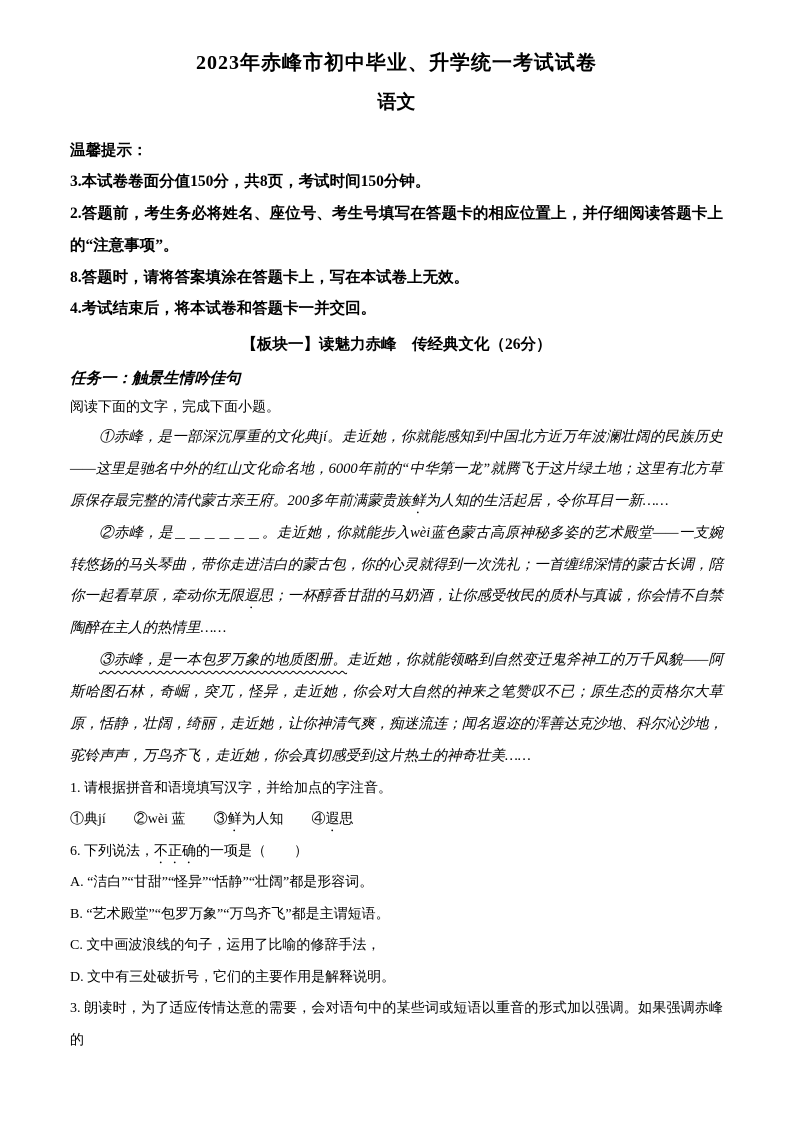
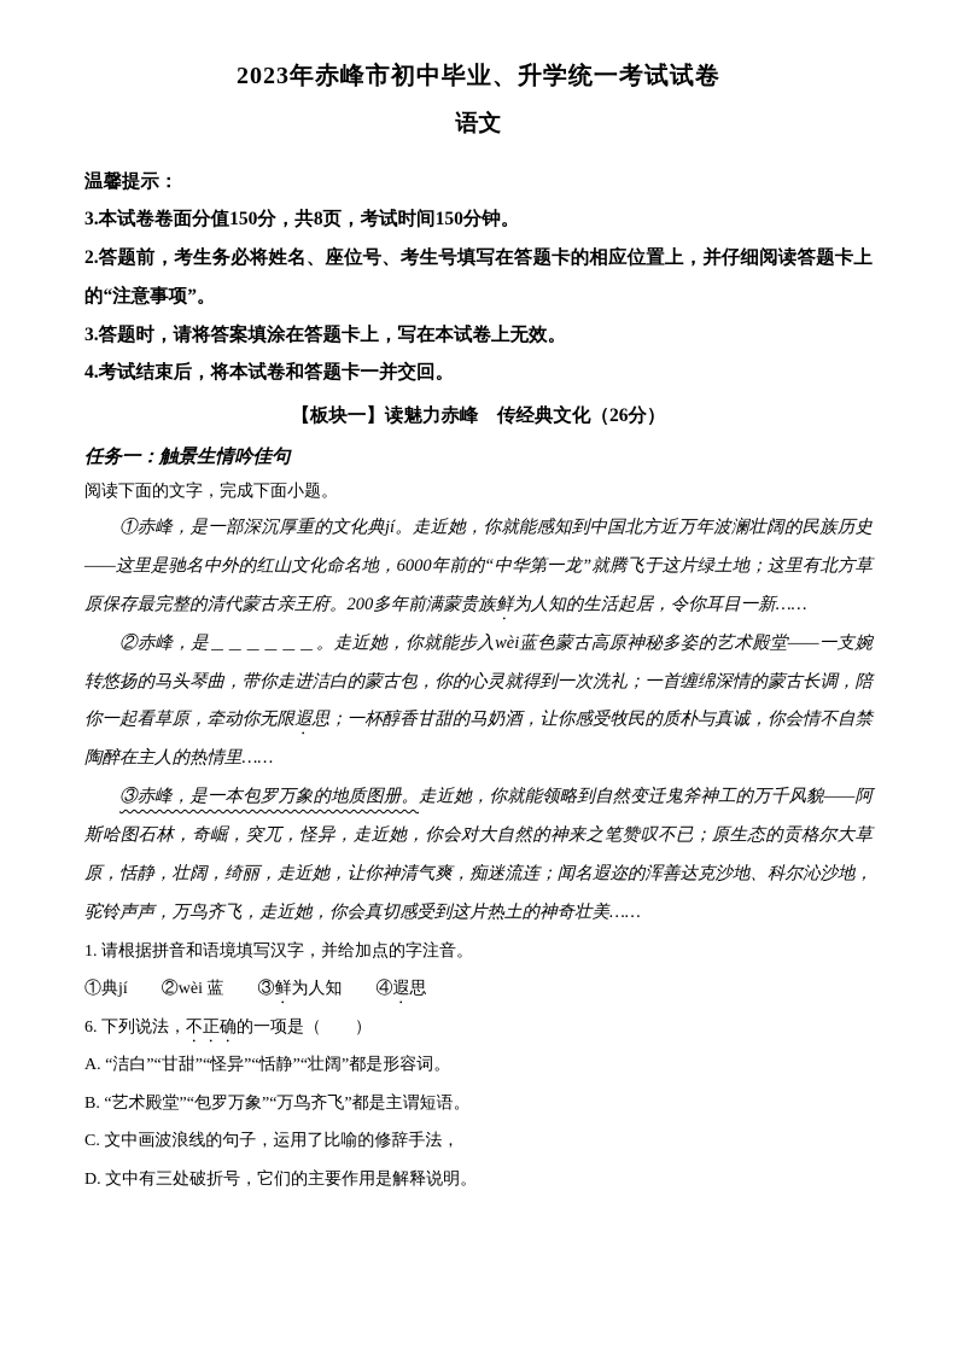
  2023年赤峰市初中毕业、升学统一考试试卷
  语文
  温馨提示：
  3.本试卷卷面分值150分，共8页，考试时间150分钟。
  2.答题前，考生务必将姓名、座位号、考生号填写在答题卡的相应位置上，并仔细阅读答题卡上的“注意事项”。
- 8.答题时，请将答案填涂在答题卡上，写在本试卷上无效。
+ 3.答题时，请将答案填涂在答题卡上，写在本试卷上无效。
  4.考试结束后，将本试卷和答题卡一并交回。
  【板块一】读魅力赤峰 传经典文化（26分）
  任务一：触景生情吟佳句
  阅读下面的文字，完成下面小题。
  ①赤峰，是一部深沉厚重的文化典jí。走近她，你就能感知到中国北方近万年波澜壮阔的民族历史——这里是驰名中外的红山文化命名地，6000年前的“中华第一龙”就腾飞于这片绿土地；这里有北方草原保存最完整的清代蒙古亲王府。200多年前满蒙贵族鲜为人知的生活起居，令你耳目一新……
  ②赤峰，是＿＿＿＿＿＿。走近她，你就能步入wèi蓝色蒙古高原神秘多姿的艺术殿堂——一支婉转悠扬的马头琴曲，带你走进洁白的蒙古包，你的心灵就得到一次洗礼；一首缠绵深情的蒙古长调，陪你一起看草原，牵动你无限遐思；一杯醇香甘甜的马奶酒，让你感受牧民的质朴与真诚，你会情不自禁陶醉在主人的热情里……
  ③赤峰，是一本包罗万象的地质图册。走近她，你就能领略到自然变迁鬼斧神工的万千风貌——阿斯哈图石林，奇崛，突兀，怪异，走近她，你会对大自然的神来之笔赞叹不已；原生态的贡格尔大草原，恬静，壮阔，绮丽，走近她，让你神清气爽，痴迷流连；闻名遐迩的浑善达克沙地、科尔沁沙地，驼铃声声，万鸟齐飞，走近她，你会真切感受到这片热土的神奇壮美……
  1. 请根据拼音和语境填写汉字，并给加点的字注音。
  ①典jí ②wèi 蓝 ③鲜为人知 ④遐思
  6. 下列说法，不正确的一项是（ ）
  A. “洁白”“甘甜”“怪异”“恬静”“壮阔”都是形容词。
  B. “艺术殿堂”“包罗万象”“万鸟齐飞”都是主谓短语。
  C. 文中画波浪线的句子，运用了比喻的修辞手法，
  D. 文中有三处破折号，它们的主要作用是解释说明。
- 3. 朗读时，为了适应传情达意的需要，会对语句中的某些词或短语以重音的形式加以强调。如果强调赤峰的
